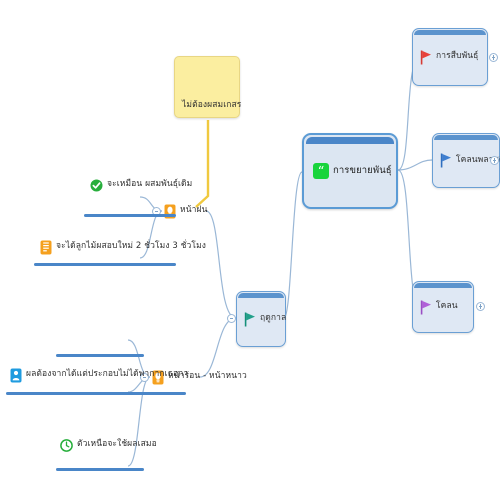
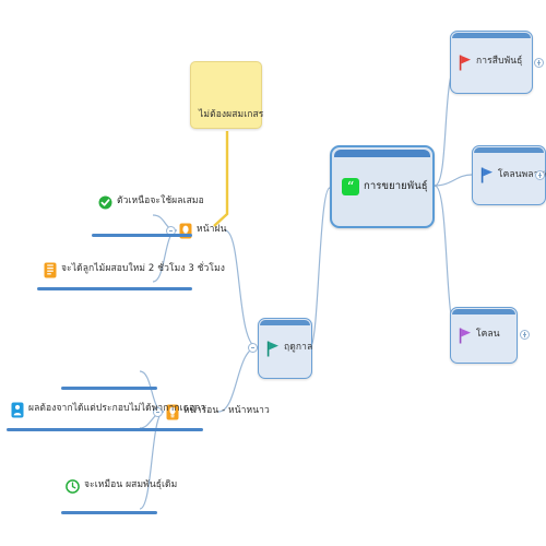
  “
  การขยายพันธุ์
  การสืบพันธุ์
  โคลน
  ฤดูกาล
  ไม่ต้องผสมเกสร
  หน้าฝน
- จะเหมือน ผสมพันธุ์เดิม
+ ตัวเหนือจะใช้ผลเสมอ
  จะได้ลูกไม้ผสอบใหม่ 2 ชั่วโมง 3 ชั่วโมง
  หน้าร้อน - หน้าหนาว
  ผลต้องจากได้แต่ประกอบไม่ได้พากากเธอกา
- ตัวเหนือจะใช้ผลเสมอ
+ จะเหมือน ผสมพันธุ์เดิม
